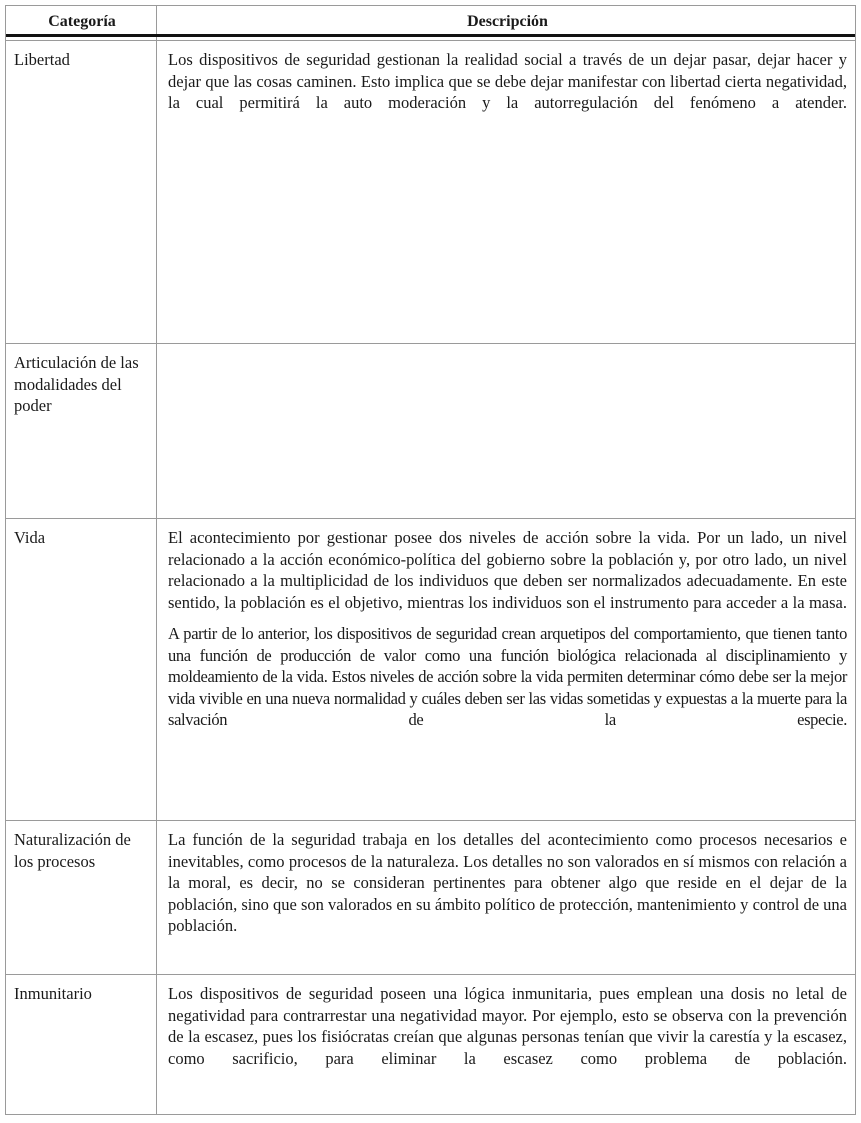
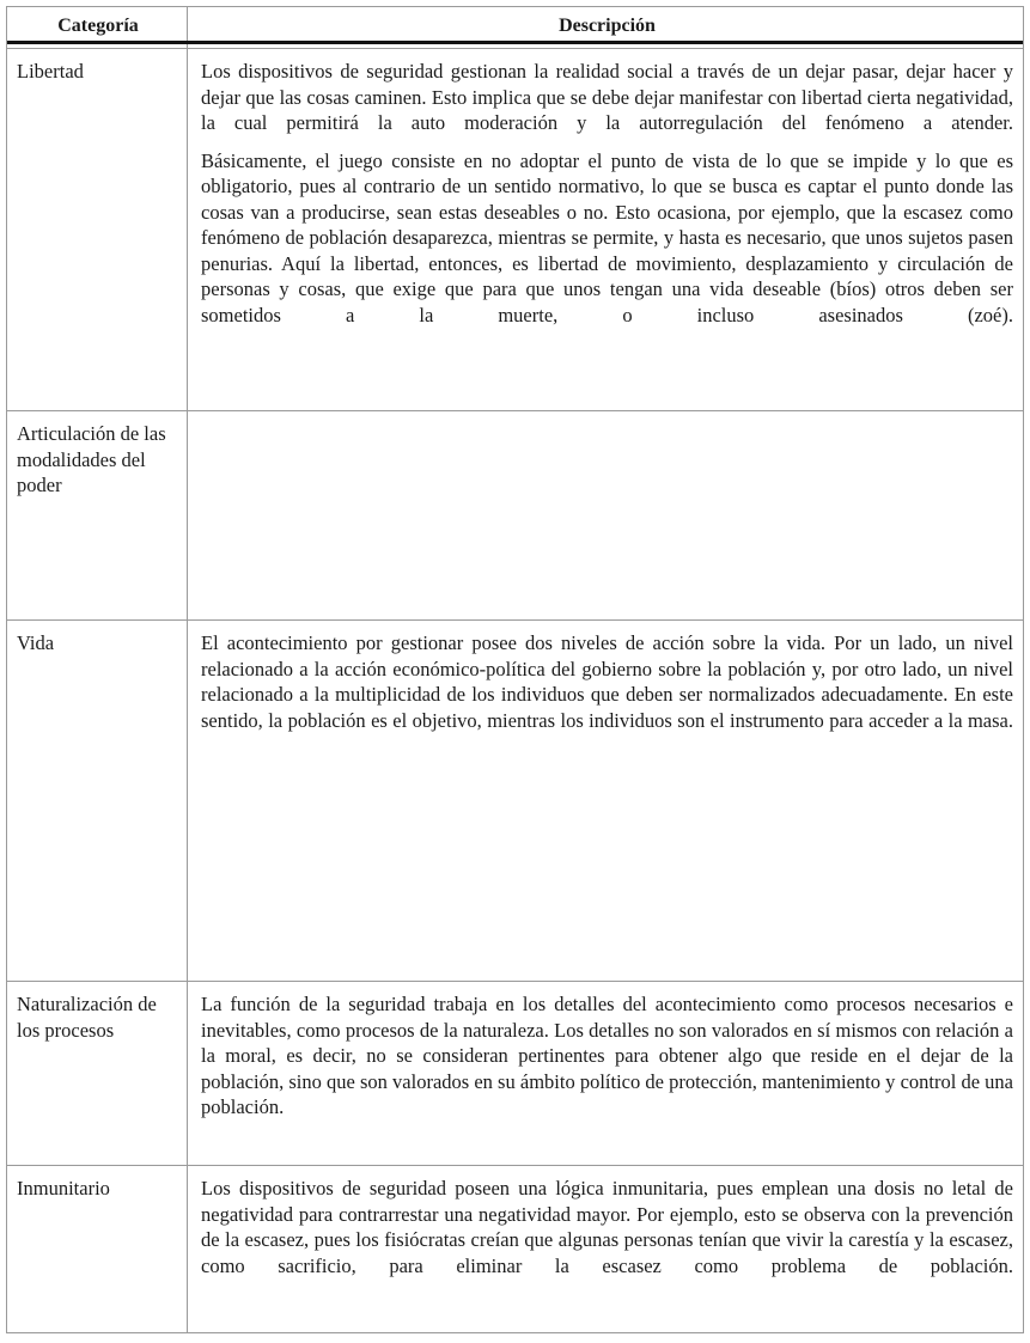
  Categoría
  Descripción
  Libertad
  Los dispositivos de seguridad gestionan la realidad social a través de un dejar pasar, dejar hacer y dejar que las cosas caminen. Esto impli­ca que se debe dejar manifestar con libertad cierta negatividad, la cual per­mitirá la auto moderación y la autorregulación del fenómeno a atender.
+ Básicamente, el juego consiste en no adoptar el punto de vista de lo que se impide y lo que es obligatorio, pues al contrario de un sentido normativo, lo que se bus­ca es captar el punto donde las cosas van a producirse, sean estas deseables o no. Esto ocasiona, por ejemplo, que la escasez como fenómeno de población desaparezca, mientras se permite, y hasta es necesario, que unos sujetos pasen pe­nurias. Aquí la libertad, entonces, es libertad de movimiento, desplazamiento y circulación de personas y cosas, que exige que para que unos tengan una vida de­seable (bíos) otros deben ser sometidos a la muerte, o incluso asesinados (zoé).
  Articulación de las modalidades del poder
  Vida
  El acontecimiento por gestionar posee dos niveles de acción sobre la vida. Por un lado, un nivel relacionado a la acción económico-política del gobierno sobre la población y, por otro lado, un nivel relacionado a la multiplicidad de los indivi­duos que deben ser normalizados adecuadamente. En este sentido, la población es el objetivo, mientras los individuos son el instrumento para acceder a la masa.
- A partir de lo anterior, los dispositivos de seguridad crean arquetipos del comportamien­to, que tienen tanto una función de producción de valor como una función biológica rela­cionada al disciplinamiento y moldeamiento de la vida. Estos niveles de acción sobre la vida permiten determinar cómo debe ser la mejor vida vivible en una nueva normalidad y cuáles deben ser las vidas sometidas y expuestas a la muerte para la salvación de la especie.
  Naturalización de los procesos
  La función de la seguridad trabaja en los detalles del acontecimiento como pro­cesos necesarios e inevitables, como procesos de la naturaleza. Los detalles no son valorados en sí mismos con relación a la moral, es decir, no se consideran pertinen­tes para obtener algo que reside en el dejar de la población, sino que son valorados en su ámbito político de protección, mantenimiento y control de una población.
  Inmunitario
  Los dispositivos de seguridad poseen una lógica inmunitaria, pues em­plean una dosis no letal de negatividad para contrarrestar una negatividad ma­yor. Por ejemplo, esto se observa con la prevención de la escasez, pues los fisiócratas creían que algunas personas tenían que vivir la carestía y la esca­sez, como sacrificio, para eliminar la escasez como problema de población.
